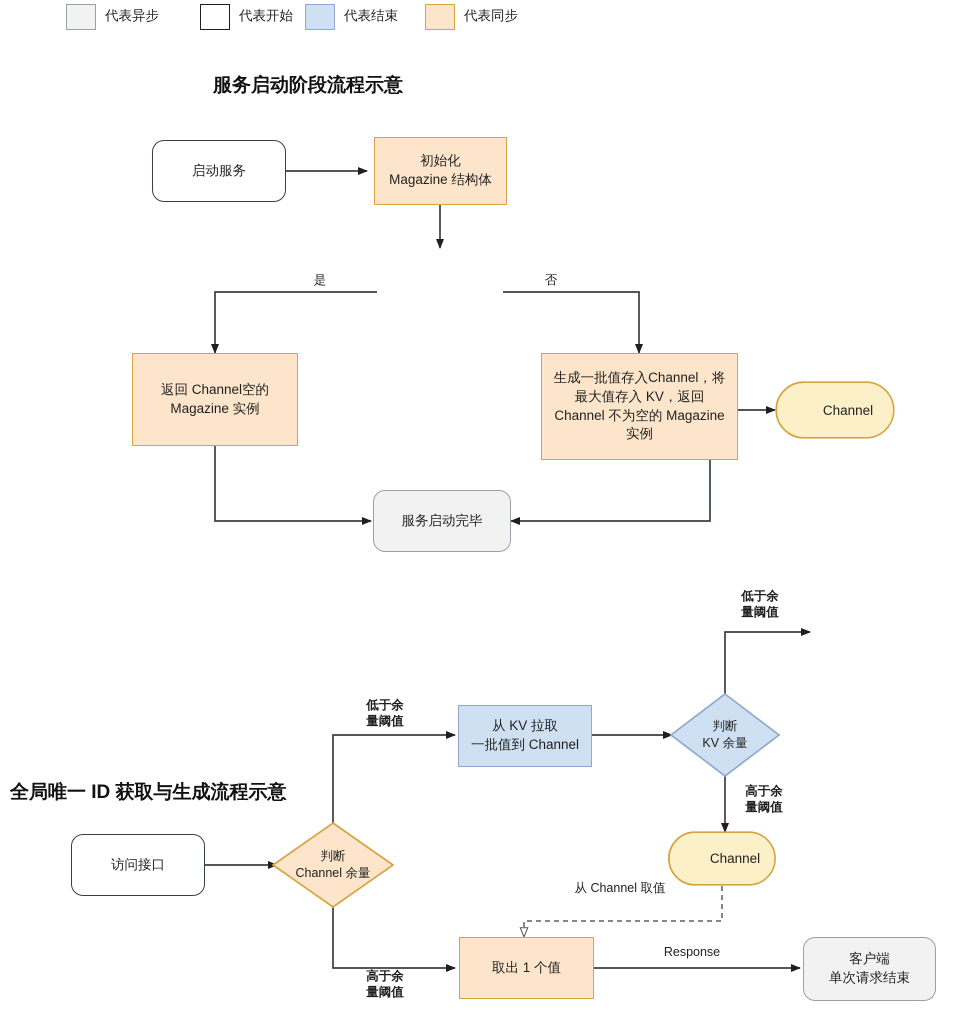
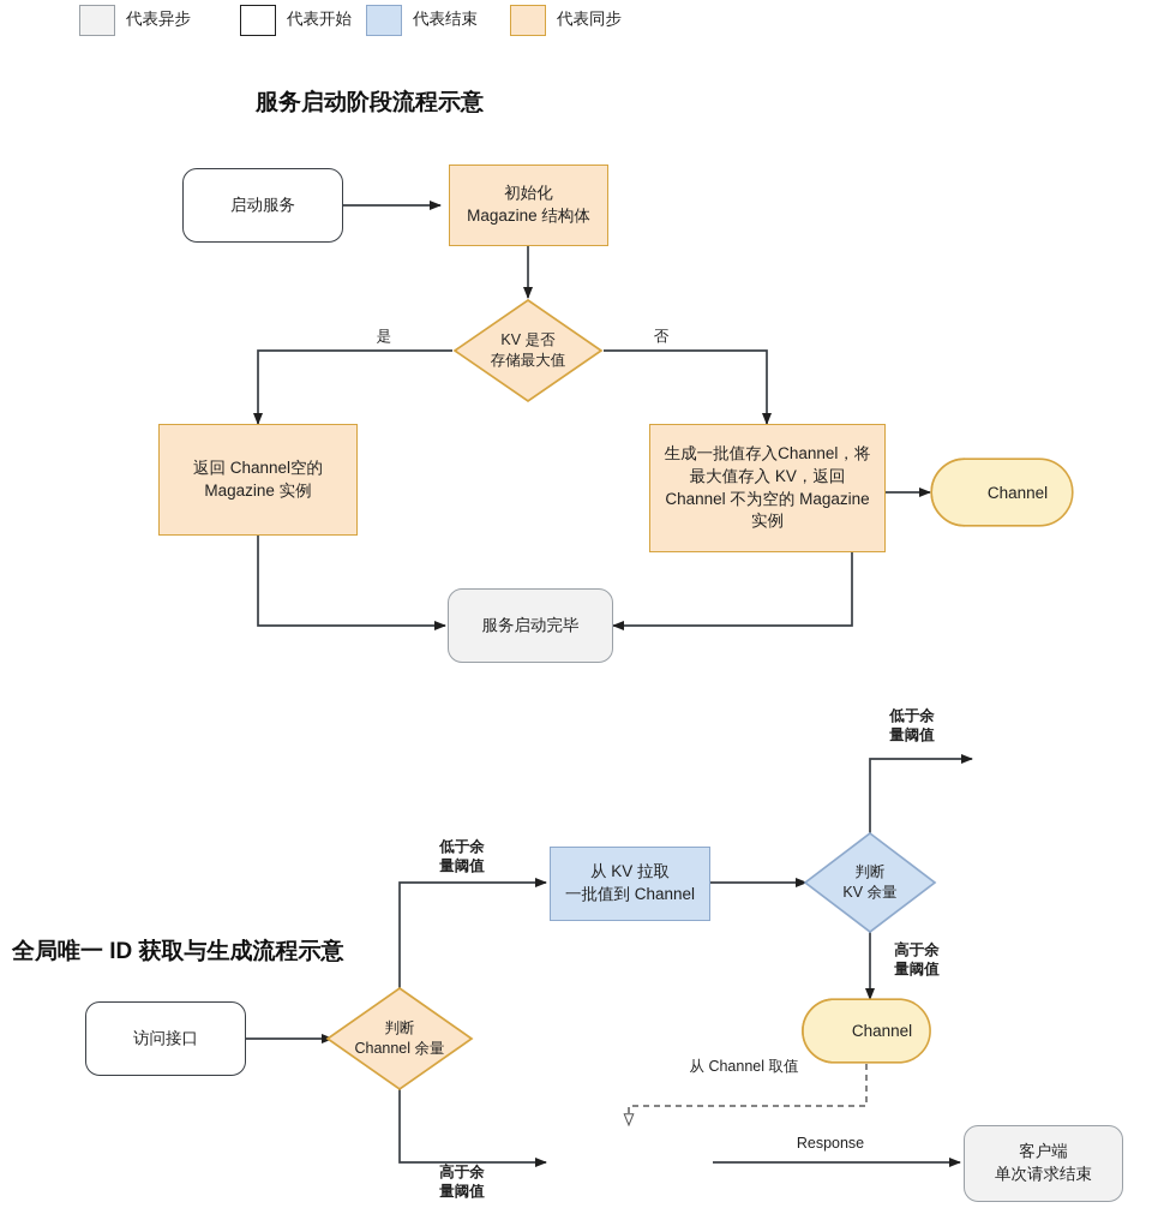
  代表异步
  代表开始
  代表结束
  代表同步
  服务启动阶段流程示意
  启动服务
  初始化
  Magazine 结构体
+ KV 是否
+ 存储最大值
  是
  否
  返回 Channel空的
  Magazine 实例
  生成一批值存入Channel，将
  最大值存入 KV，返回
  Channel 不为空的 Magazine
  实例
  Channel
  服务启动完毕
  全局唯一 ID 获取与生成流程示意
  访问接口
  判断
  Channel 余量
  低于余
  量阈值
  从 KV 拉取
  一批值到 Channel
  判断
  KV 余量
  低于余
  量阈值
  高于余
  量阈值
  Channel
  从 Channel 取值
- 取出 1 个值
  高于余
  量阈值
  Response
  客户端
  单次请求结束
